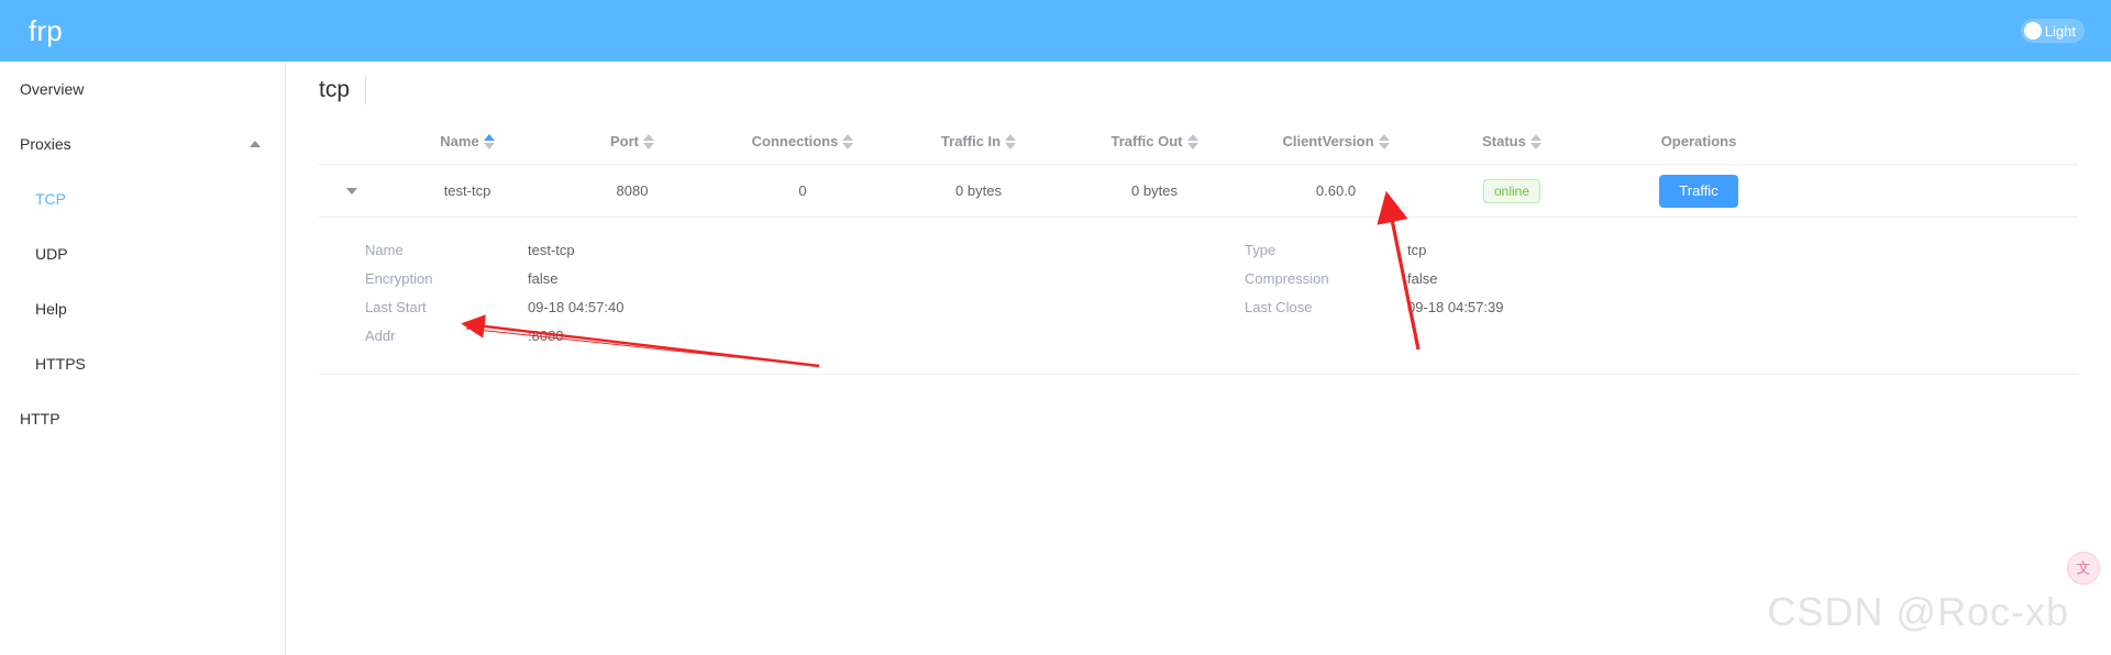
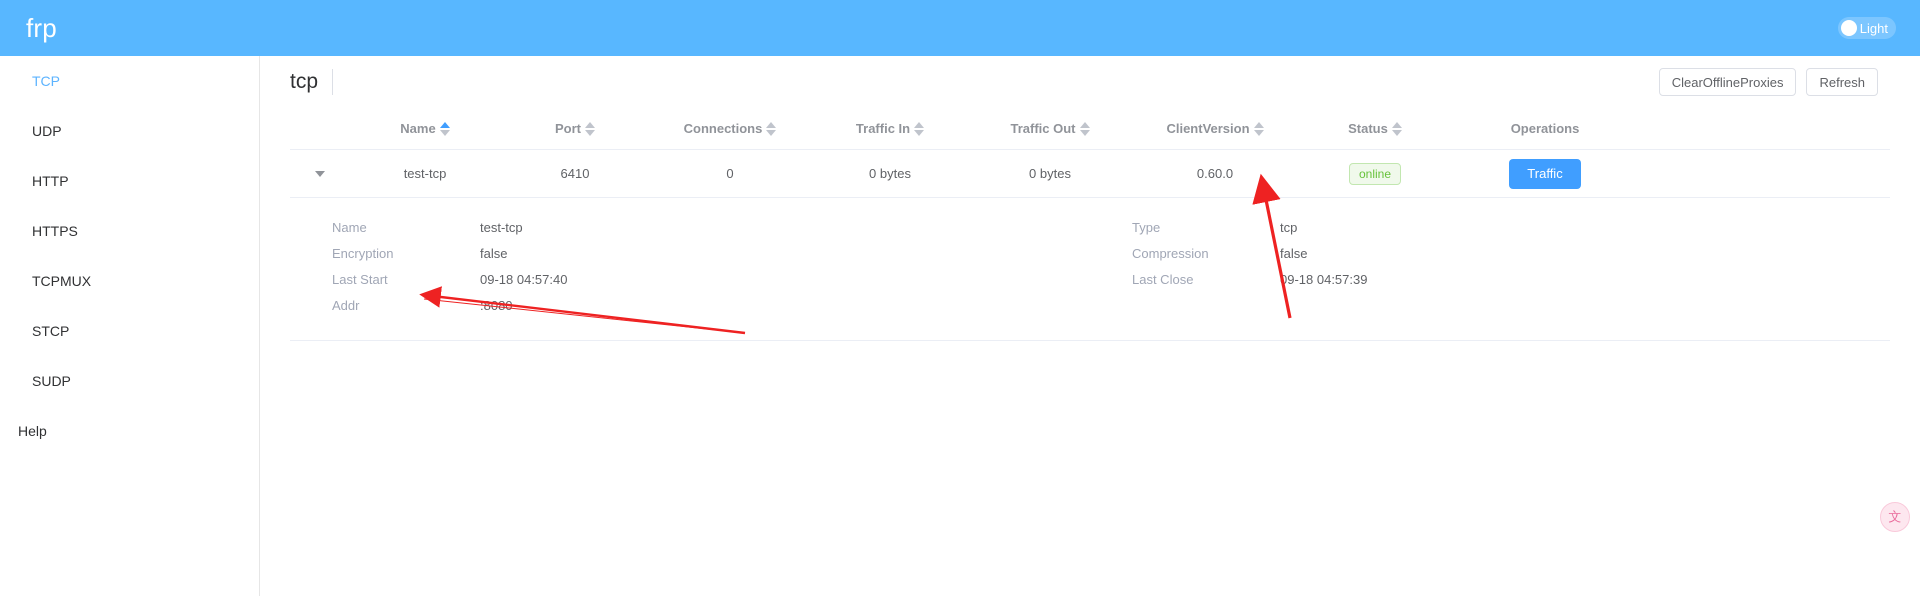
  frp
  Light
- Overview
- Proxies
  TCP
  UDP
- Help
+ HTTP
  HTTPS
+ TCPMUX
+ STCP
+ SUDP
- HTTP
+ Help
  tcp
+ ClearOfflineProxies
+ Refresh
  Name
  Port
  Connections
  Traffic In
  Traffic Out
  ClientVersion
  Status
  Operations
  test-tcp
- 8080
+ 6410
  0
  0 bytes
  0 bytes
  0.60.0
  online
  Traffic
  Name
  test-tcp
  Encryption
  false
  Last Start
  09-18 04:57:40
  Addr
  Type
  tcp
  Compression
  false
  Last Close
  9-18 04:57:39
- CSDN @Roc-xb
  文
